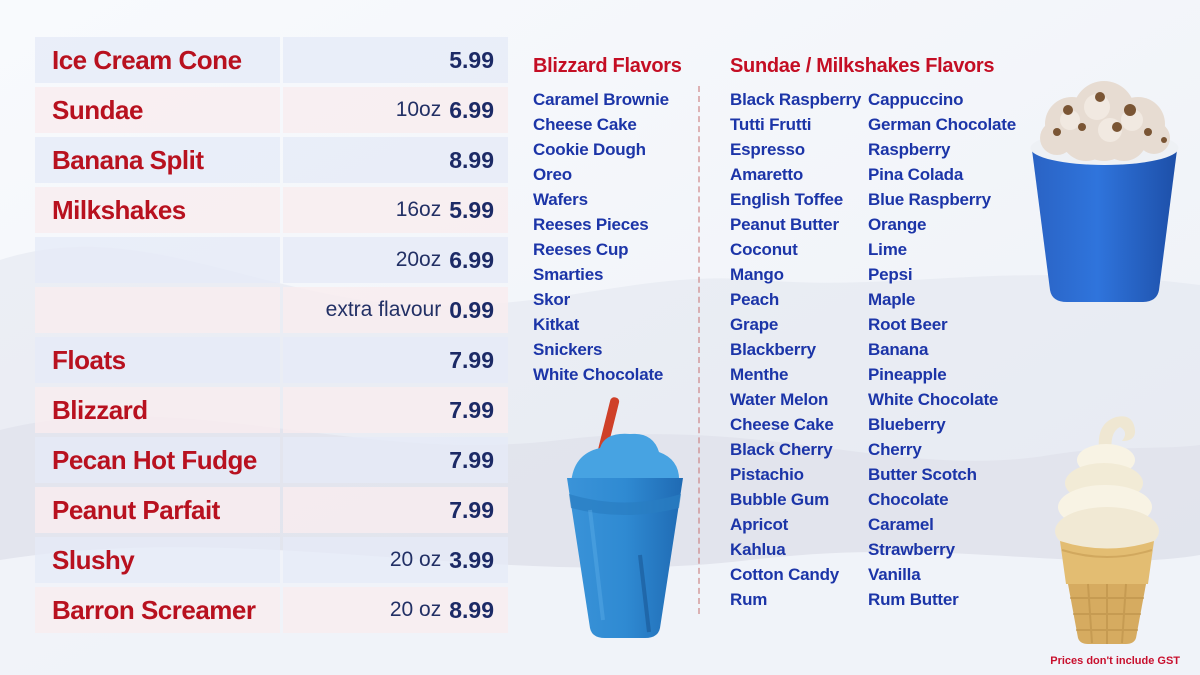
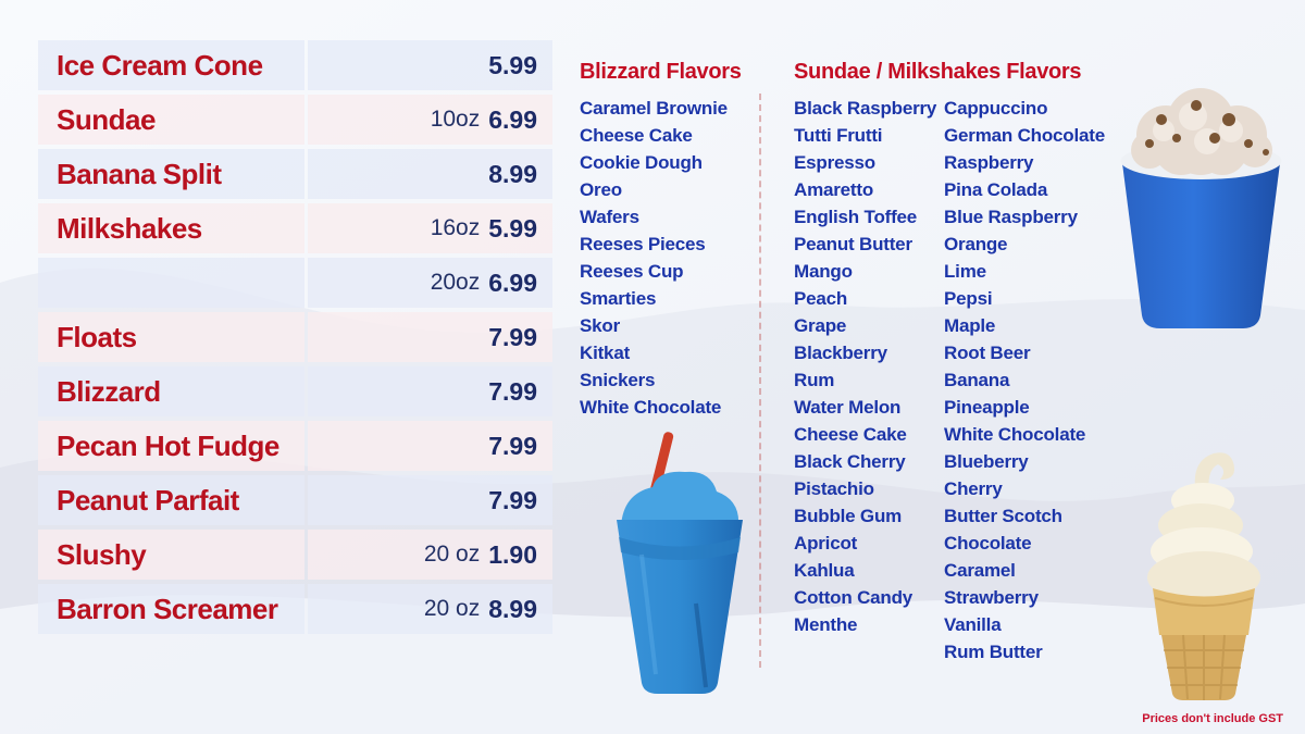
  Ice Cream Cone
  5.99
  Sundae
  10oz
  6.99
  Banana Split
  8.99
  Milkshakes
  16oz
  5.99
  20oz
  6.99
- extra flavour
- 0.99
  Floats
  7.99
  Blizzard
  7.99
  Pecan Hot Fudge
  7.99
  Peanut Parfait
  7.99
  Slushy
  20 oz
- 3.99
+ 1.90
  Barron Screamer
  20 oz
  8.99
  Blizzard Flavors
  Caramel Brownie
  Cheese Cake
  Cookie Dough
  Oreo
  Wafers
  Reeses Pieces
  Reeses Cup
  Smarties
  Skor
  Kitkat
  Snickers
  White Chocolate
  Sundae / Milkshakes Flavors
  Black Raspberry
  Tutti Frutti
  Espresso
  Amaretto
  English Toffee
  Peanut Butter
- Coconut
  Mango
  Peach
  Grape
  Blackberry
- Menthe
+ Rum
  Water Melon
  Cheese Cake
  Black Cherry
  Pistachio
  Bubble Gum
  Apricot
  Kahlua
  Cotton Candy
- Rum
+ Menthe
  Cappuccino
  German Chocolate
  Raspberry
  Pina Colada
  Blue Raspberry
  Orange
  Lime
  Pepsi
  Maple
  Root Beer
  Banana
  Pineapple
  White Chocolate
  Blueberry
  Cherry
  Butter Scotch
  Chocolate
  Caramel
  Strawberry
  Vanilla
  Rum Butter
  Prices don't include GST
